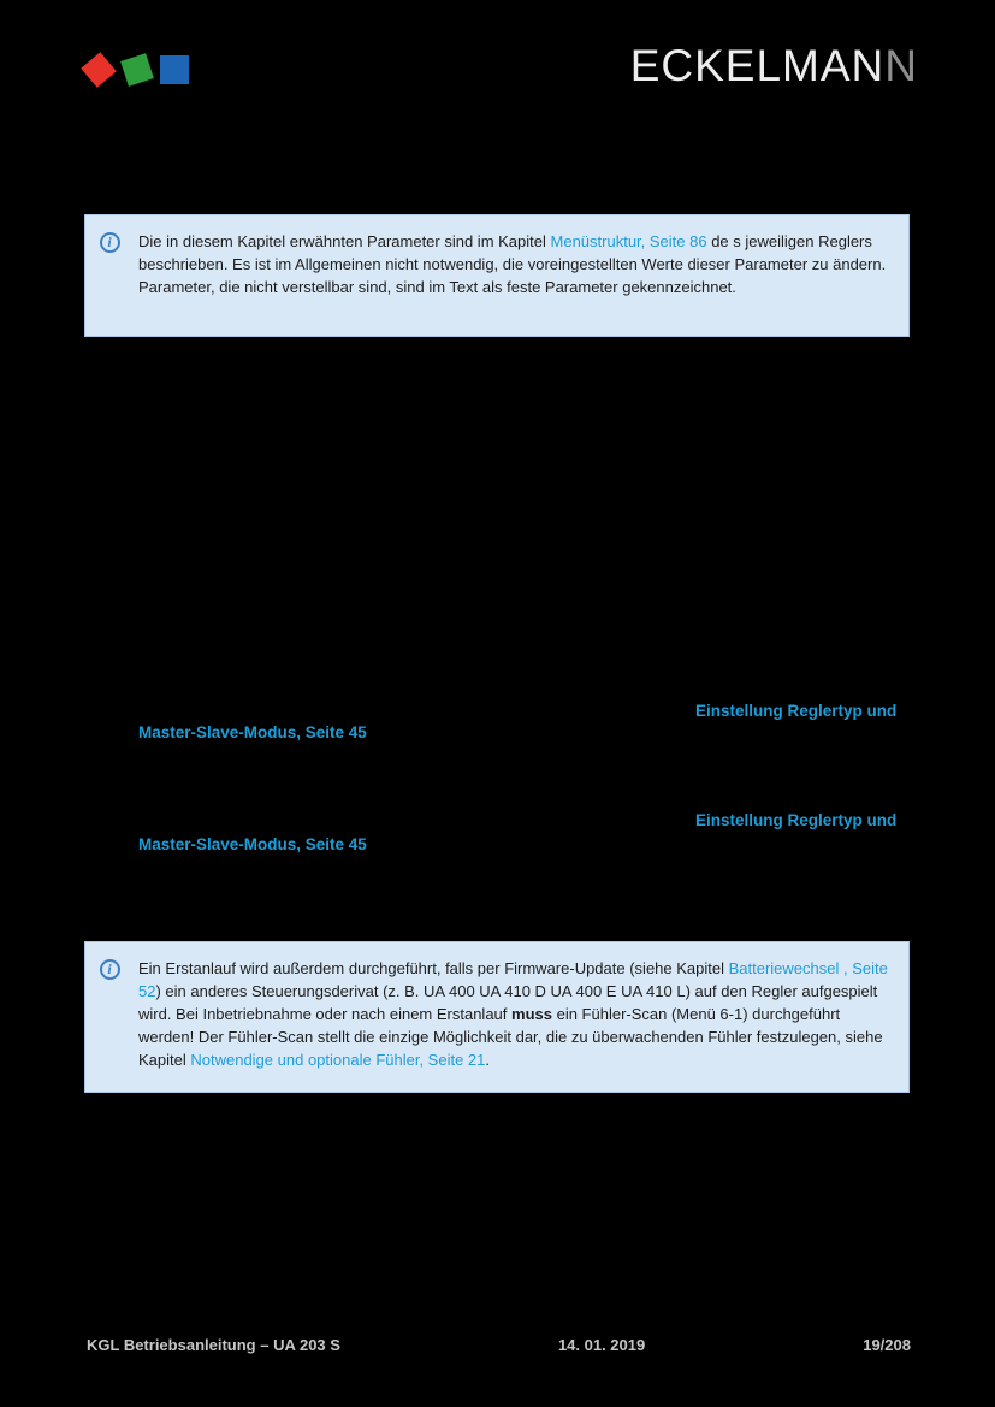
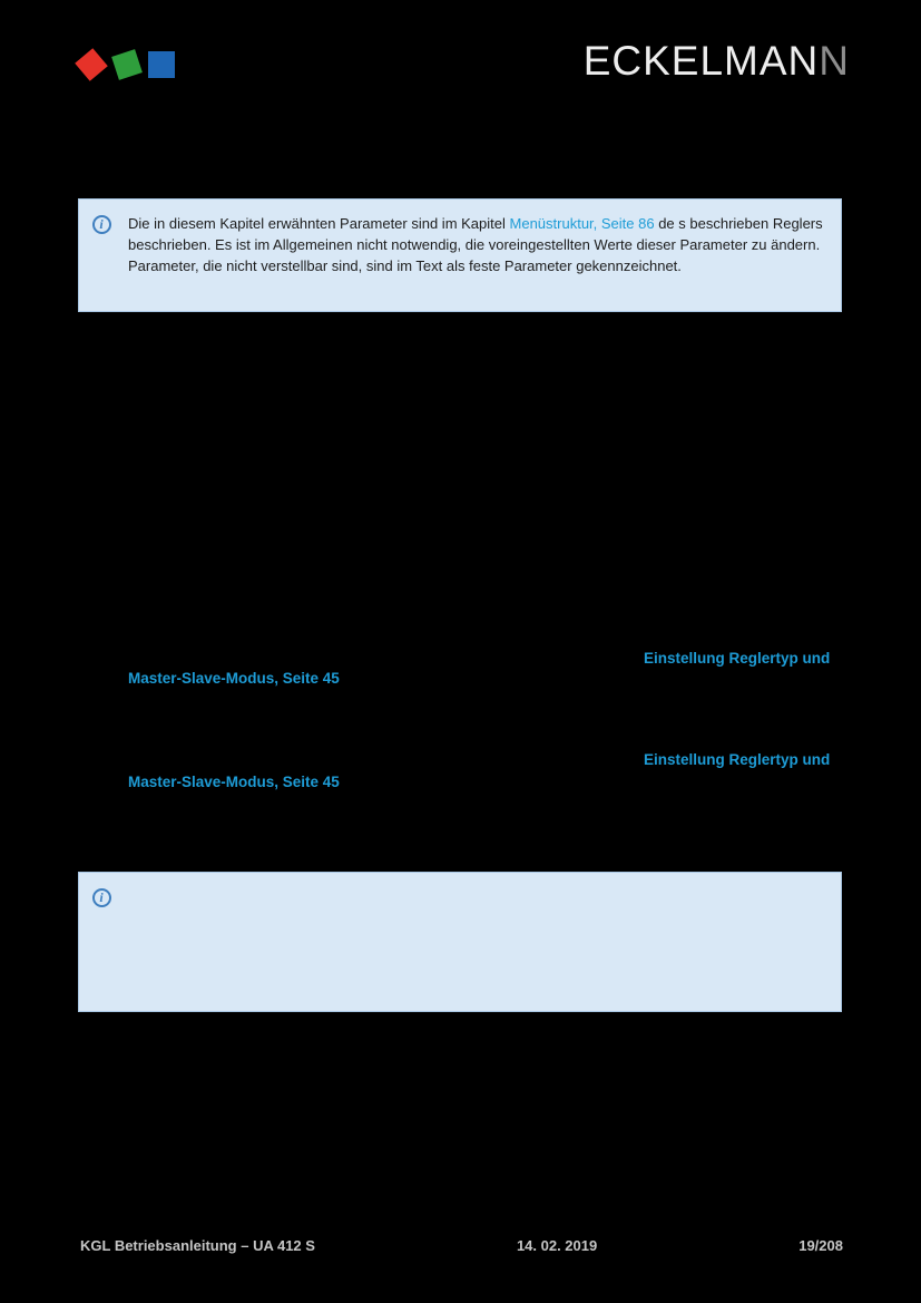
  ECKELMANN
  i
- Die in diesem Kapitel erwähnten Parameter sind im Kapitel Menüstruktur, Seite 86 de s jeweiligen Reglers beschrieben. Es ist im Allgemeinen nicht notwendig, die voreingestellten Werte dieser Parameter zu ändern. Parameter, die nicht verstellbar sind, sind im Text als feste Parameter gekennzeichnet.
+ Die in diesem Kapitel erwähnten Parameter sind im Kapitel Menüstruktur, Seite 86 de s beschrieben Reglers beschrieben. Es ist im Allgemeinen nicht notwendig, die voreingestellten Werte dieser Parameter zu ändern. Parameter, die nicht verstellbar sind, sind im Text als feste Parameter gekennzeichnet.
  Einstellung Reglertyp und
  Master-Slave-Modus, Seite 45
  Einstellung Reglertyp und
  Master-Slave-Modus, Seite 45
  i
- Ein Erstanlauf wird außerdem durchgeführt, falls per Firmware-Update (siehe Kapitel Batteriewechsel , Seite 52) ein anderes Steuerungsderivat (z. B. UA 400 UA 410 D UA 400 E UA 410 L) auf den Regler aufgespielt wird. Bei Inbetriebnahme oder nach einem Erstanlauf muss ein Fühler-Scan (Menü 6-1) durchgeführt werden! Der Fühler-Scan stellt die einzige Möglichkeit dar, die zu überwachenden Fühler festzulegen, siehe Kapitel Notwendige und optionale Fühler, Seite 21.
- KGL Betriebsanleitung – UA 203 S
+ KGL Betriebsanleitung – UA 412 S
- 14. 01. 2019
+ 14. 02. 2019
  19/208
